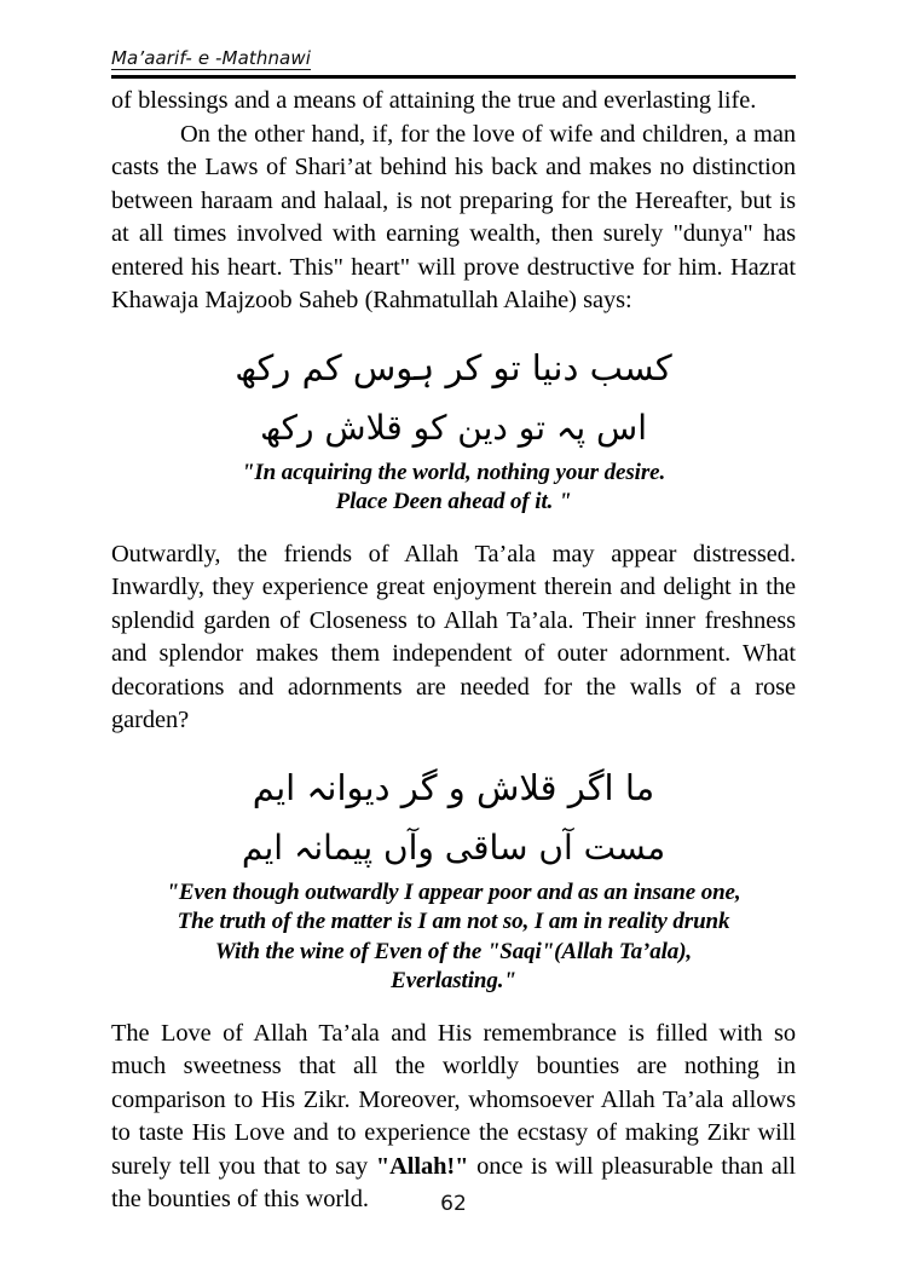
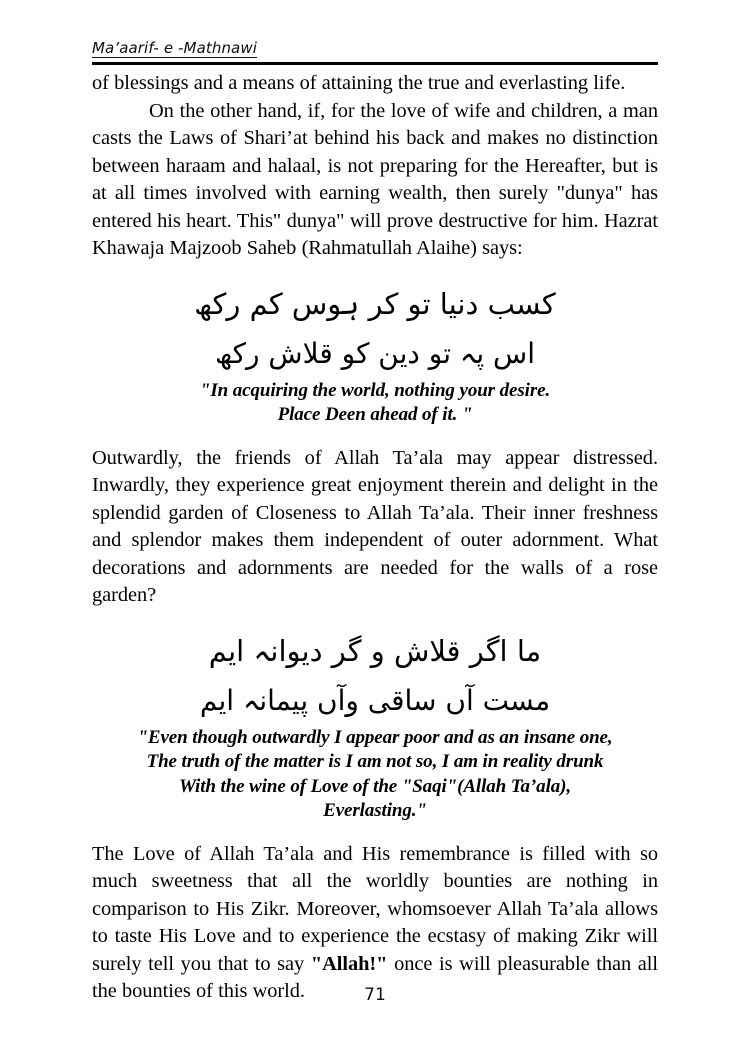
  Ma’aarif- e -Mathnawi
  of blessings and a means of attaining the true and everlasting life.
- On the other hand, if, for the love of wife and children, a man casts the Laws of Shari’at behind his back and makes no distinction between haraam and halaal, is not preparing for the Hereafter, but is at all times involved with earning wealth, then surely "dunya" has entered his heart. This" heart" will prove destructive for him. Hazrat Khawaja Majzoob Saheb (Rahmatullah Alaihe) says:
+ On the other hand, if, for the love of wife and children, a man casts the Laws of Shari’at behind his back and makes no distinction between haraam and halaal, is not preparing for the Hereafter, but is at all times involved with earning wealth, then surely "dunya" has entered his heart. This" dunya" will prove destructive for him. Hazrat Khawaja Majzoob Saheb (Rahmatullah Alaihe) says:
  کسب دنیا تو کر ہوس کم رکھ
  اس پہ تو دین کو قلاش رکھ
  "In acquiring the world, nothing your desire.
  Place Deen ahead of it. "
  Outwardly, the friends of Allah Ta’ala may appear distressed. Inwardly, they experience great enjoyment therein and delight in the splendid garden of Closeness to Allah Ta’ala. Their inner freshness and splendor makes them independent of outer adornment. What decorations and adornments are needed for the walls of a rose garden?
  ما اگر قلاش و گر دیوانہ ایم
  مست آں ساقی وآں پیمانہ ایم
  "Even though outwardly I appear poor and as an insane one,
  The truth of the matter is I am not so, I am in reality drunk
- With the wine of Even of the "Saqi"(Allah Ta’ala),
+ With the wine of Love of the "Saqi"(Allah Ta’ala),
  Everlasting."
  The Love of Allah Ta’ala and His remembrance is filled with so much sweetness that all the worldly bounties are nothing in comparison to His Zikr. Moreover, whomsoever Allah Ta’ala allows to taste His Love and to experience the ecstasy of making Zikr will surely tell you that to say "Allah!" once is will pleasurable than all the bounties of this world.
- 62
+ 71
